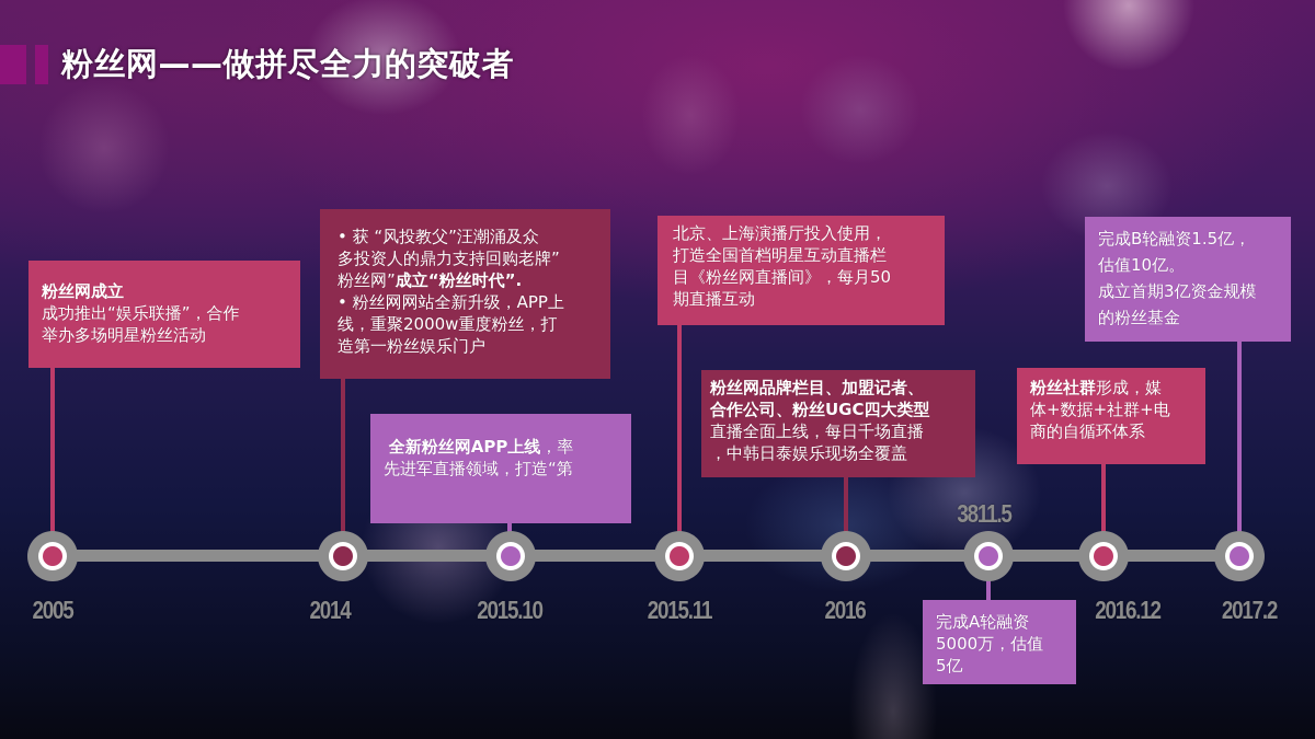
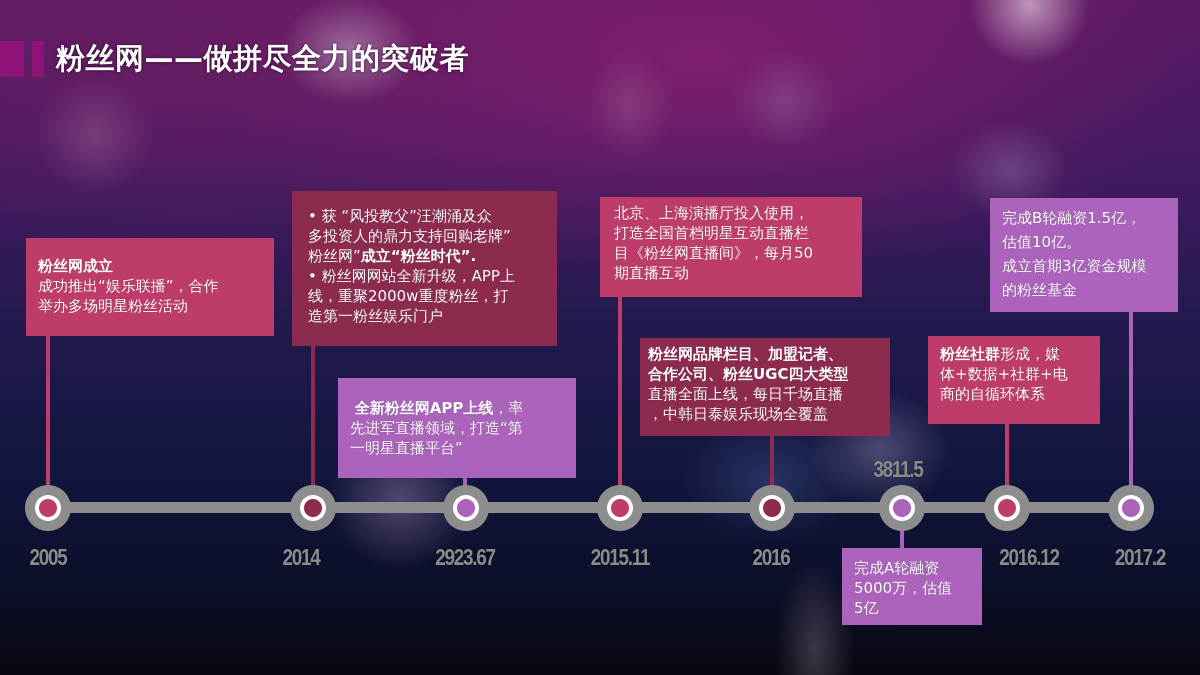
  粉丝网——做拼尽全力的突破者
  2005
  2014
- 2015.10
+ 2923.67
  2015.11
  2016
  3811.5
  2016.12
  2017.2
  粉丝网成立
  成功推出“娱乐联播”，合作
  举办多场明星粉丝活动
  • 获 “风投教父”汪潮涌及众
  多投资人的鼎力支持回购老牌”
  粉丝网”成立“粉丝时代”.
  • 粉丝网网站全新升级，APP上
  线，重聚2000w重度粉丝，打
  造第一粉丝娱乐门户
  全新粉丝网APP上线，率
  先进军直播领域，打造“第
+ 一明星直播平台”
  北京、上海演播厅投入使用，
  打造全国首档明星互动直播栏
  目《粉丝网直播间》，每月50
  期直播互动
  粉丝网品牌栏目、加盟记者、
  合作公司、粉丝UGC四大类型
  直播全面上线，每日千场直播
  ，中韩日泰娱乐现场全覆盖
  完成A轮融资
  5000万，估值
  5亿
  粉丝社群形成，媒
  体+数据+社群+电
  商的自循环体系
  完成B轮融资1.5亿，
  估值10亿。
  成立首期3亿资金规模
  的粉丝基金
